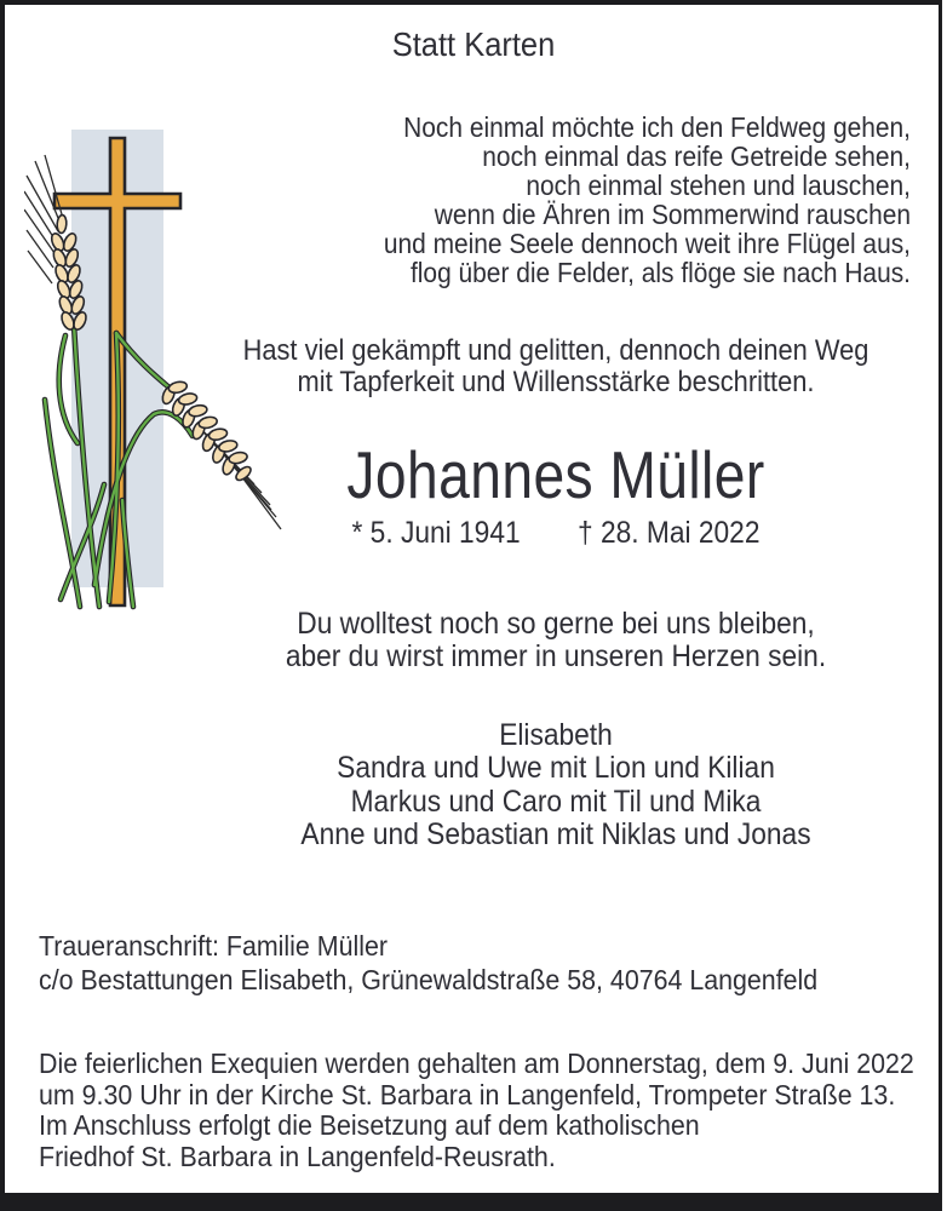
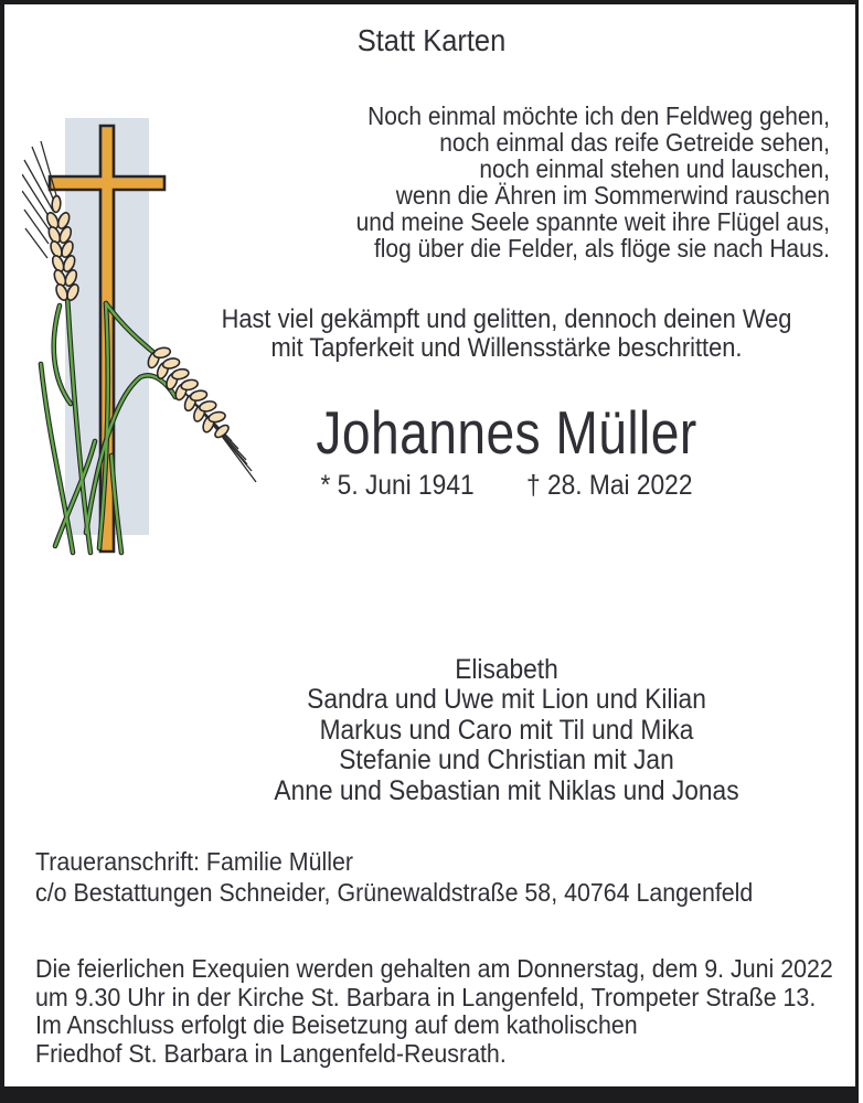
  Statt Karten
  Noch einmal möchte ich den Feldweg gehen,
  noch einmal das reife Getreide sehen,
  noch einmal stehen und lauschen,
  wenn die Ähren im Sommerwind rauschen
- und meine Seele dennoch weit ihre Flügel aus,
+ und meine Seele spannte weit ihre Flügel aus,
  flog über die Felder, als flöge sie nach Haus.
  Hast viel gekämpft und gelitten, dennoch deinen Weg
  mit Tapferkeit und Willensstärke beschritten.
  Johannes Müller
  * 5. Juni 1941
  † 28. Mai 2022
- Du wolltest noch so gerne bei uns bleiben,
- aber du wirst immer in unseren Herzen sein.
  Elisabeth
  Sandra und Uwe mit Lion und Kilian
  Markus und Caro mit Til und Mika
+ Stefanie und Christian mit Jan
  Anne und Sebastian mit Niklas und Jonas
  Traueranschrift: Familie Müller
- c/o Bestattungen Elisabeth, Grünewaldstraße 58, 40764 Langenfeld
+ c/o Bestattungen Schneider, Grünewaldstraße 58, 40764 Langenfeld
  Die feierlichen Exequien werden gehalten am Donnerstag, dem 9. Juni 2022
  um 9.30 Uhr in der Kirche St. Barbara in Langenfeld, Trompeter Straße 13.
  Im Anschluss erfolgt die Beisetzung auf dem katholischen
  Friedhof St. Barbara in Langenfeld-Reusrath.
